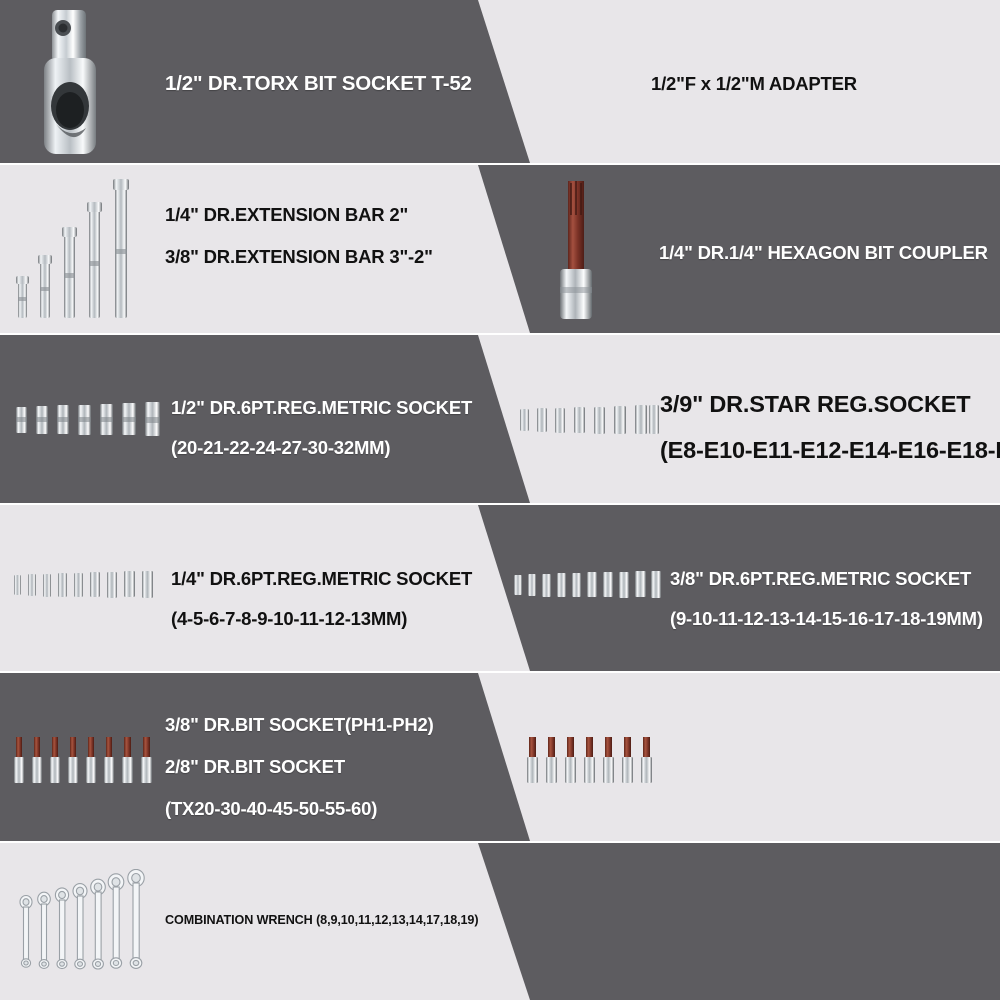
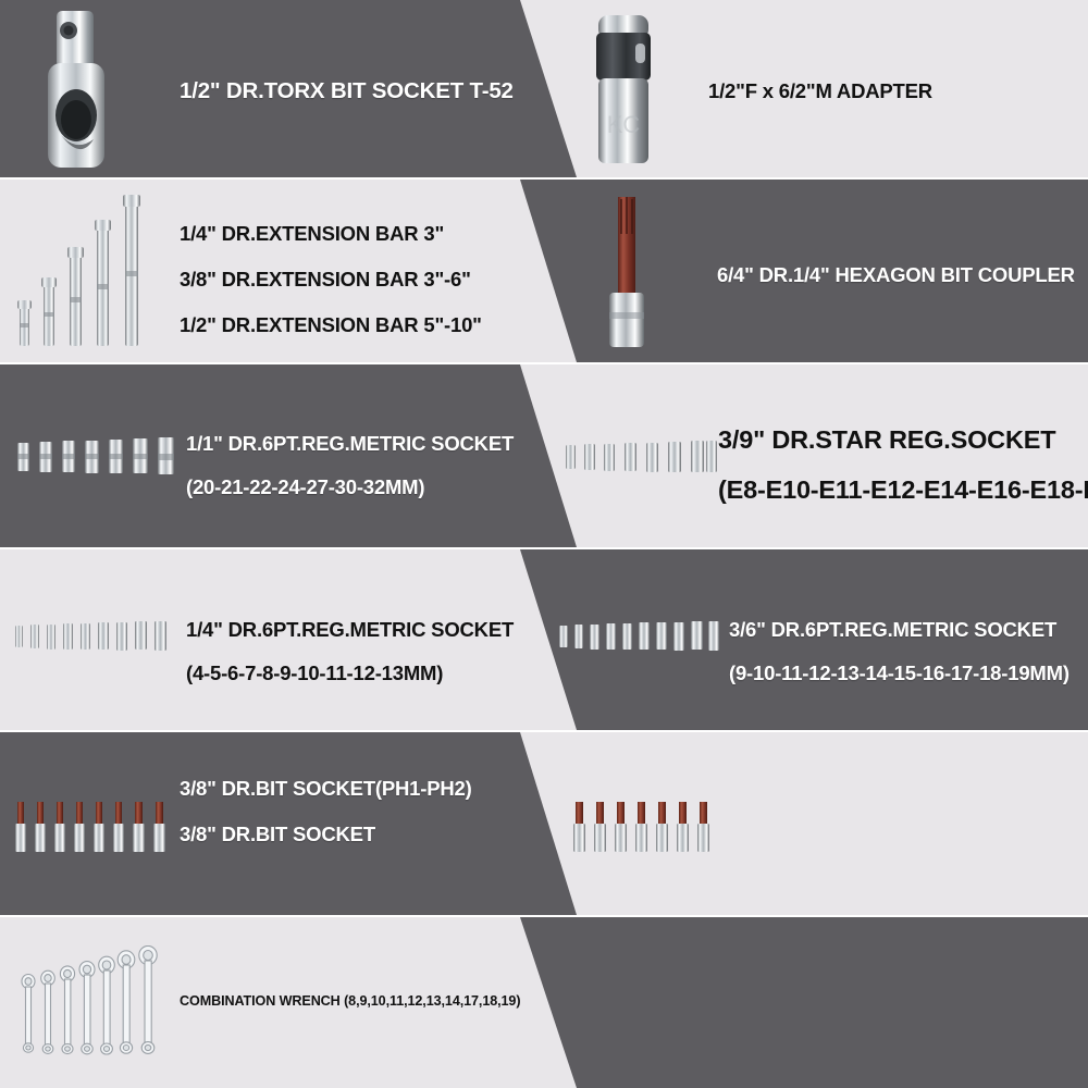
  1/2" DR.TORX BIT SOCKET T-52
+ KC
- 1/2"F x 1/2"M ADAPTER
+ 1/2"F x 6/2"M ADAPTER
- 1/4" DR.EXTENSION BAR 2"
+ 1/4" DR.EXTENSION BAR 3"
- 3/8" DR.EXTENSION BAR 3"-2"
+ 3/8" DR.EXTENSION BAR 3"-6"
+ 1/2" DR.EXTENSION BAR 5"-10"
- 1/4" DR.1/4" HEXAGON BIT COUPLER
+ 6/4" DR.1/4" HEXAGON BIT COUPLER
- 1/2" DR.6PT.REG.METRIC SOCKET
+ 1/1" DR.6PT.REG.METRIC SOCKET
  (20-21-22-24-27-30-32MM)
  3/9" DR.STAR REG.SOCKET
  (E8-E10-E11-E12-E14-E16-E18-
  1/4" DR.6PT.REG.METRIC SOCKET
  (4-5-6-7-8-9-10-11-12-13MM)
- 3/8" DR.6PT.REG.METRIC SOCKET
+ 3/6" DR.6PT.REG.METRIC SOCKET
  (9-10-11-12-13-14-15-16-17-18-19MM)
  3/8" DR.BIT SOCKET(PH1-PH2)
- 2/8" DR.BIT SOCKET
+ 3/8" DR.BIT SOCKET
- (TX20-30-40-45-50-55-60)
  COMBINATION WRENCH (8,9,10,11,12,13,14,17,18,19)
